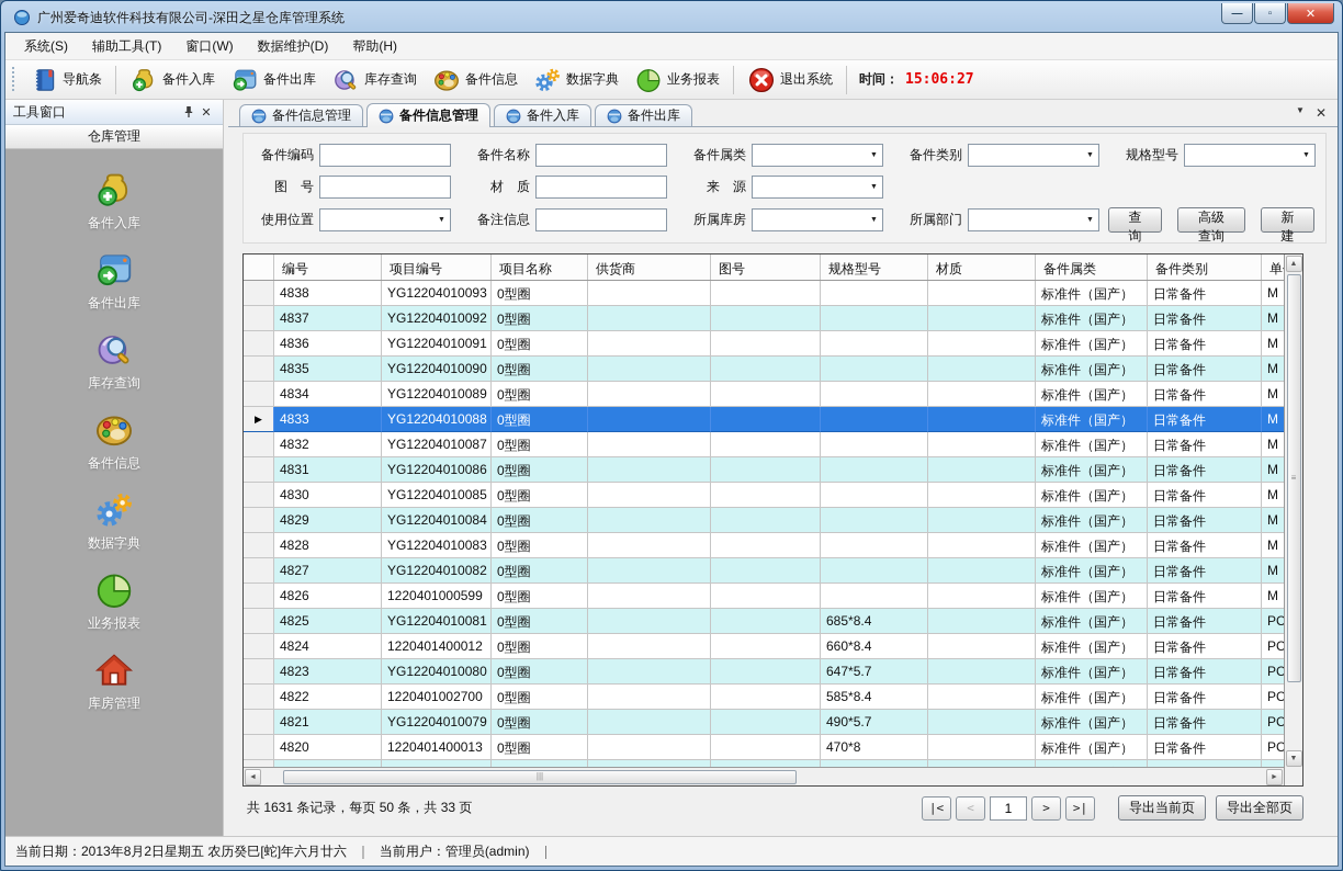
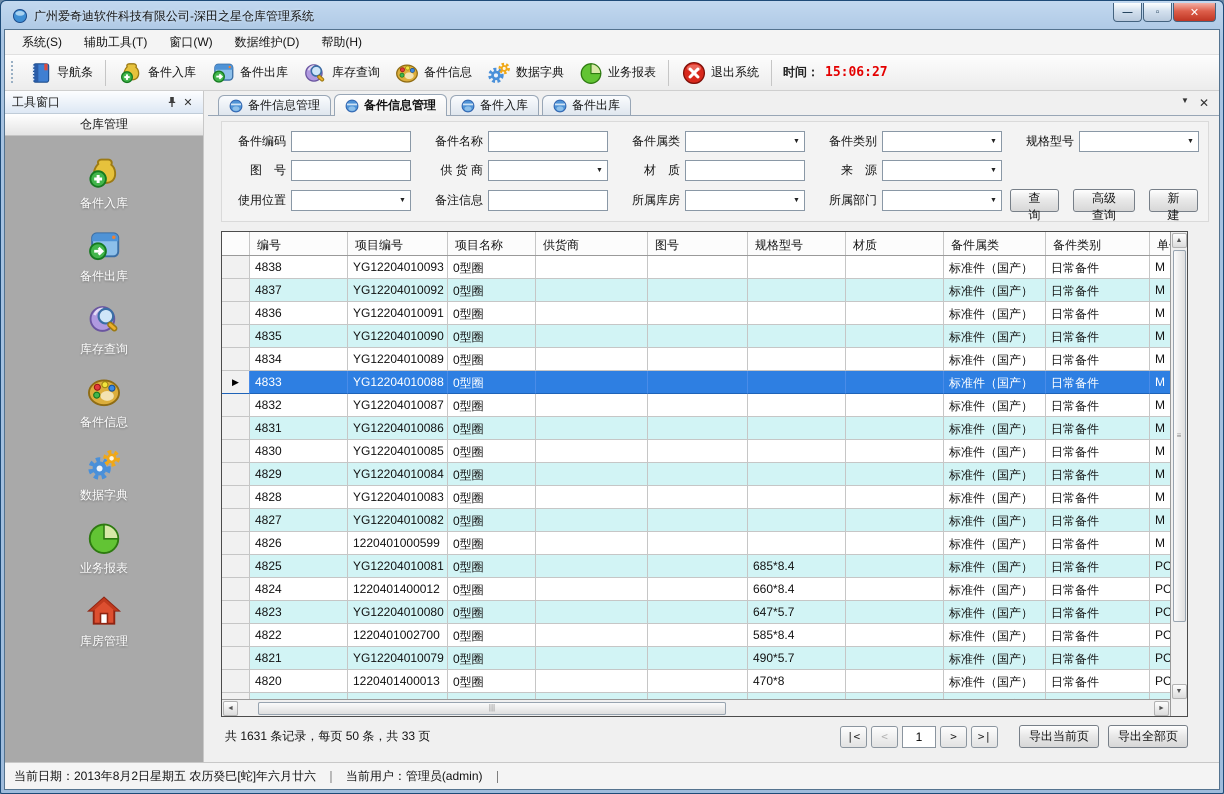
  广州爱奇迪软件科技有限公司-深田之星仓库管理系统
  —
  ▫
  ✕
  系统(S)
  辅助工具(T)
  窗口(W)
  数据维护(D)
  帮助(H)
  导航条
  备件入库
  备件出库
  库存查询
  备件信息
  数据字典
  业务报表
  退出系统
  时间：
  15:06:27
  工具窗口
  ✕
  仓库管理
  备件入库
  备件出库
  库存查询
  备件信息
  数据字典
  业务报表
  库房管理
  备件信息管理
  备件信息管理
  备件入库
  备件出库
  ▼
  ✕
  备件编码
  备件名称
  备件属类
  备件类别
  规格型号
  图 号
+ 供 货 商
  材 质
  来 源
  使用位置
  备注信息
  所属库房
  所属部门
  查询
  高级查询
  新建
  编号
  项目编号
  项目名称
  供货商
  图号
  规格型号
  材质
  备件属类
  备件类别
  4838
  YG12204010093
  0型圈
  标准件（国产）
  日常备件
  M
  4837
  YG12204010092
  0型圈
  标准件（国产）
  日常备件
  M
  4836
  YG12204010091
  0型圈
  标准件（国产）
  日常备件
  M
  4835
  YG12204010090
  0型圈
  标准件（国产）
  日常备件
  M
  4834
  YG12204010089
  0型圈
  标准件（国产）
  日常备件
  M
  ▶
  4833
  YG12204010088
  0型圈
  标准件（国产）
  日常备件
  M
  4832
  YG12204010087
  0型圈
  标准件（国产）
  日常备件
  M
  4831
  YG12204010086
  0型圈
  标准件（国产）
  日常备件
  M
  4830
  YG12204010085
  0型圈
  标准件（国产）
  日常备件
  M
  4829
  YG12204010084
  0型圈
  标准件（国产）
  日常备件
  M
  4828
  YG12204010083
  0型圈
  标准件（国产）
  日常备件
  M
  4827
  YG12204010082
  0型圈
  标准件（国产）
  日常备件
  M
  4826
  1220401000599
  0型圈
  标准件（国产）
  日常备件
  M
  4825
  YG12204010081
  0型圈
  685*8.4
  标准件（国产）
  日常备件
  PC
  4824
  1220401400012
  0型圈
  660*8.4
  标准件（国产）
  日常备件
  PC
  4823
  YG12204010080
  0型圈
  647*5.7
  标准件（国产）
  日常备件
  PC
  4822
  1220401002700
  0型圈
  585*8.4
  标准件（国产）
  日常备件
  PC
  4821
  YG12204010079
  0型圈
  490*5.7
  标准件（国产）
  日常备件
  PC
  4820
  1220401400013
  0型圈
  470*8
  标准件（国产）
  日常备件
  PC
  |||
  ≡
  共 1631 条记录，每页 50 条，共 33 页
  |<
  <
  1
  >
  >|
  导出当前页
  导出全部页
  当前日期：2013年8月2日星期五 农历癸巳[蛇]年六月廿六
  ｜
  当前用户：管理员(admin)
  ｜
